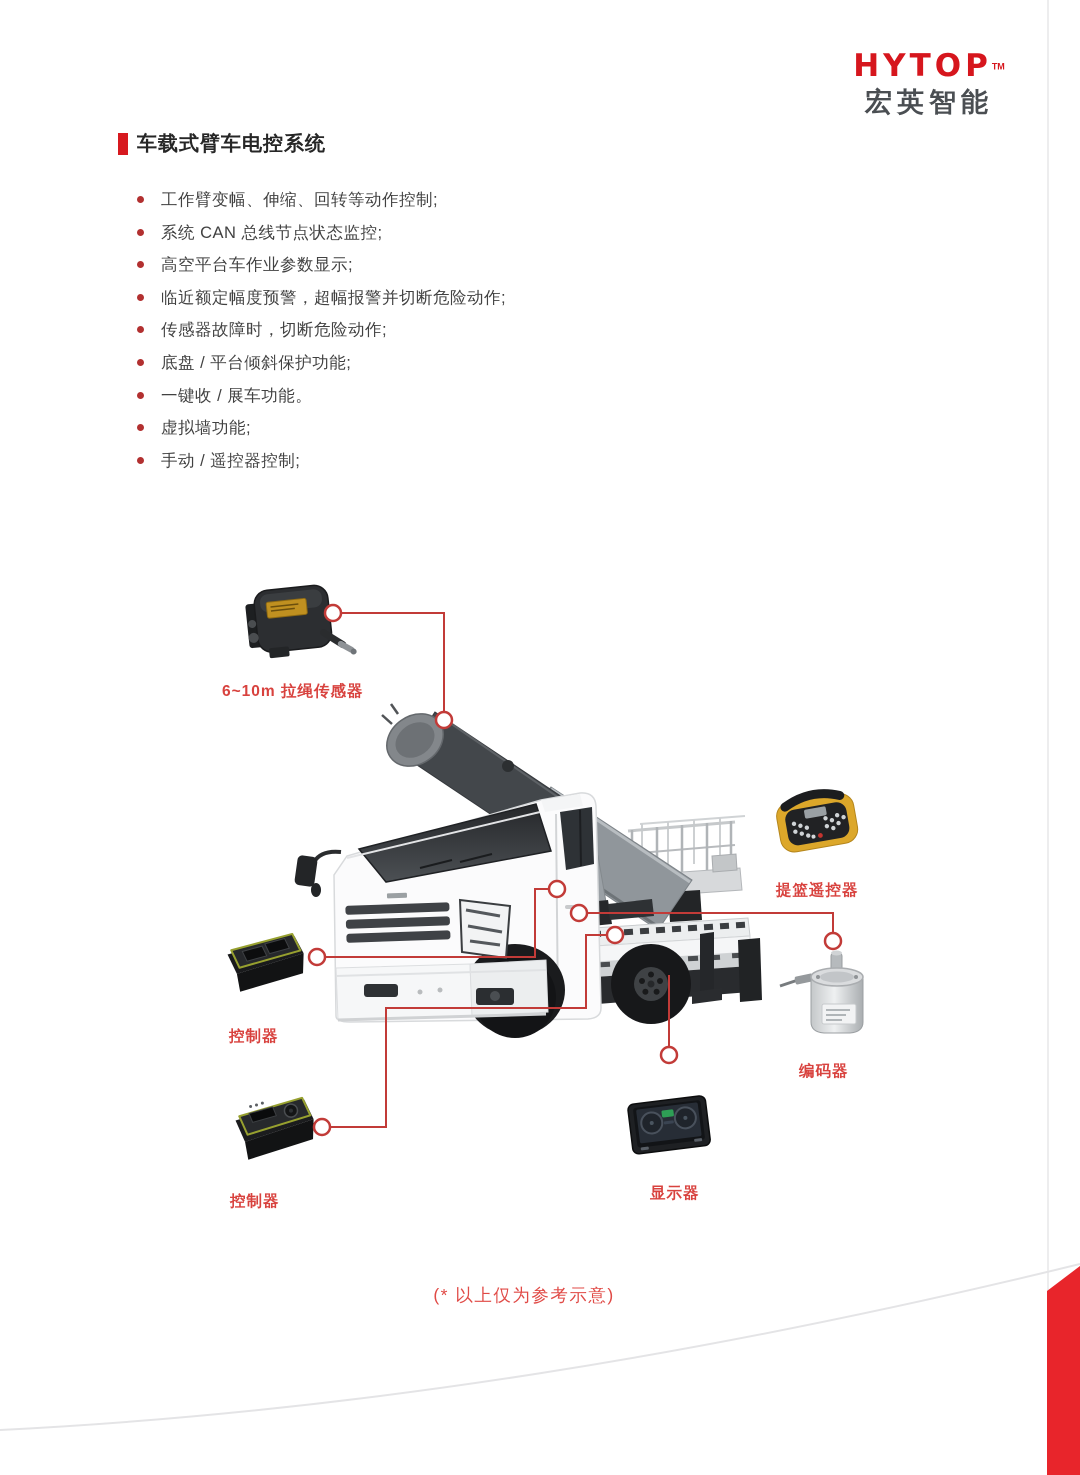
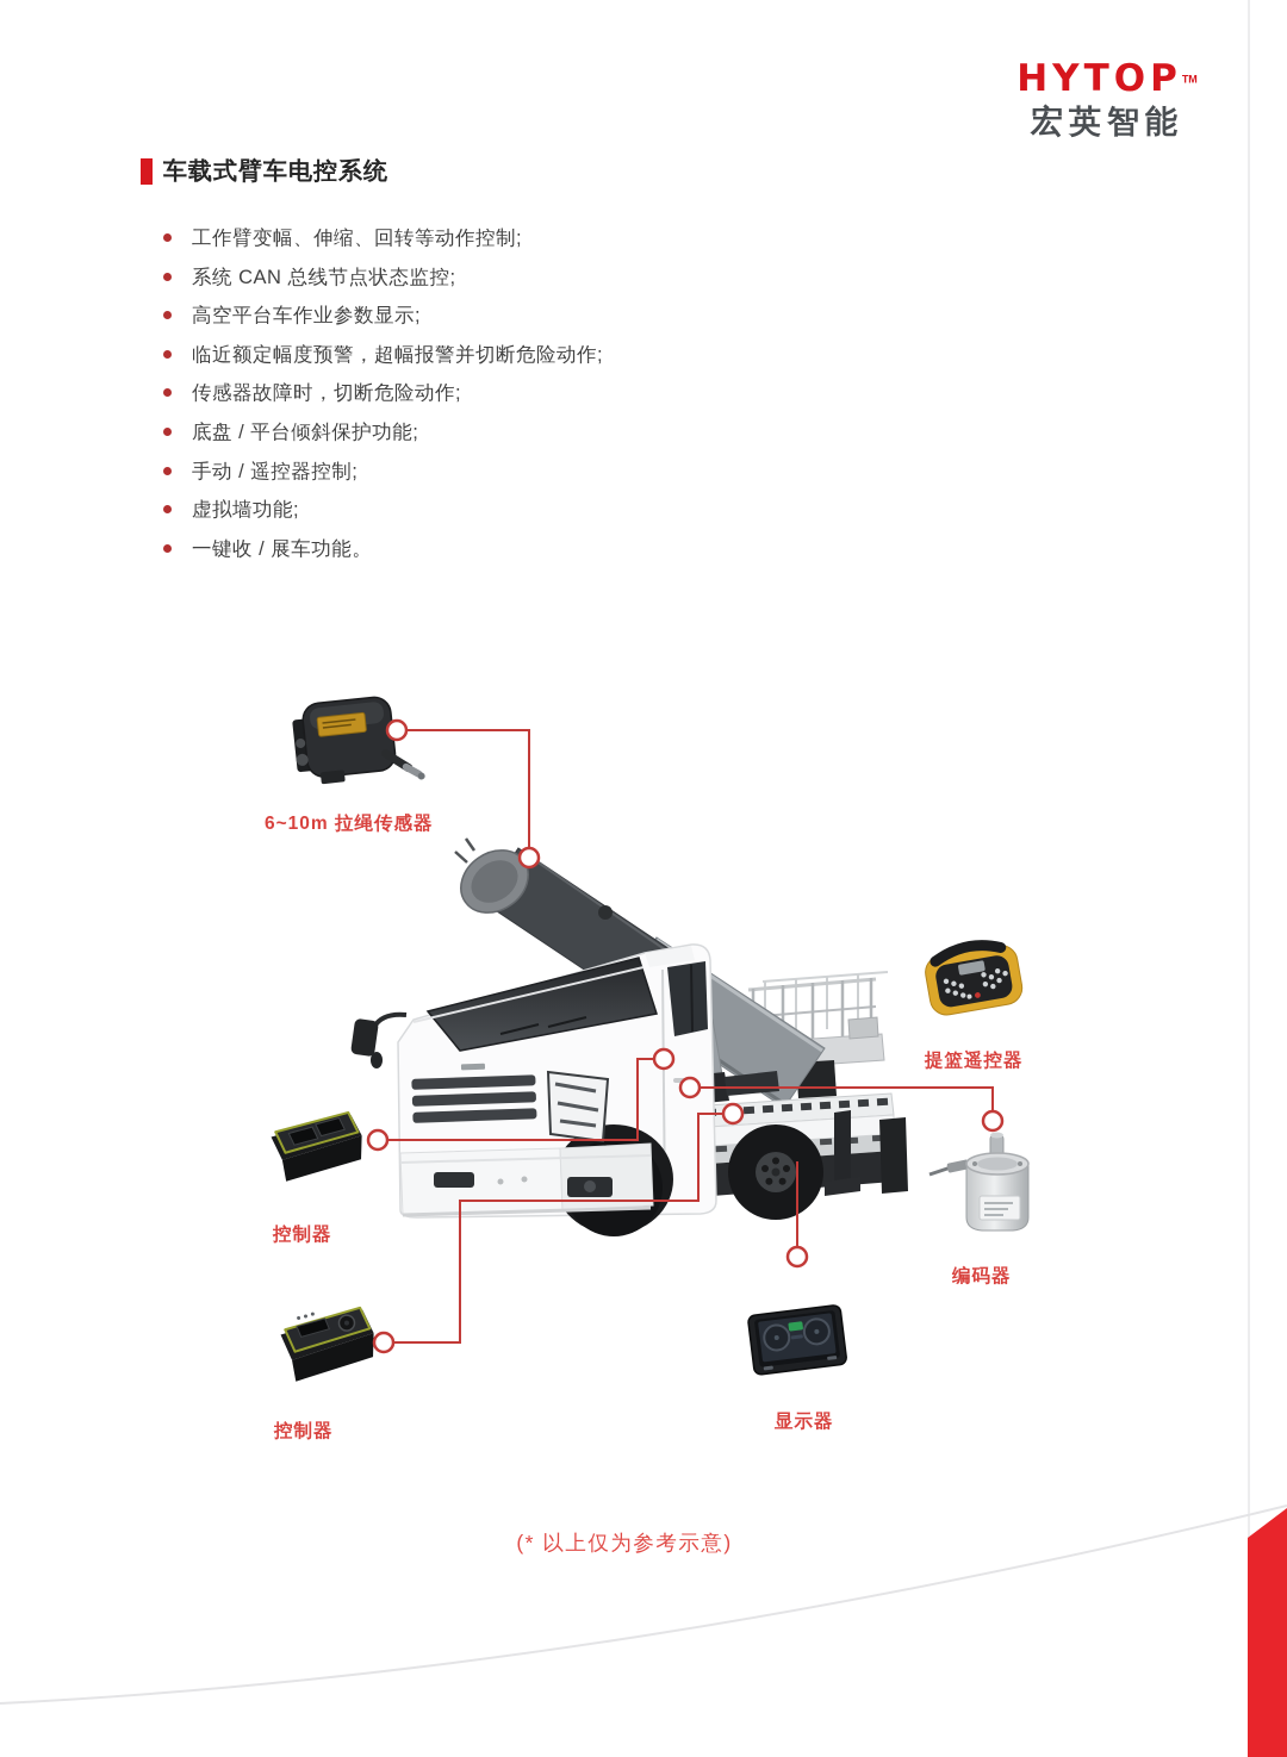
  HYTOPTM
  宏英智能
  车载式臂车电控系统
  工作臂变幅、伸缩、回转等动作控制;
  系统 CAN 总线节点状态监控;
  高空平台车作业参数显示;
  临近额定幅度预警，超幅报警并切断危险动作;
  传感器故障时，切断危险动作;
  底盘 / 平台倾斜保护功能;
- 一键收 / 展车功能。
+ 手动 / 遥控器控制;
  虚拟墙功能;
- 手动 / 遥控器控制;
+ 一键收 / 展车功能。
  6~10m 拉绳传感器
  提篮遥控器
  控制器
  编码器
  显示器
  控制器
  (* 以上仅为参考示意)
